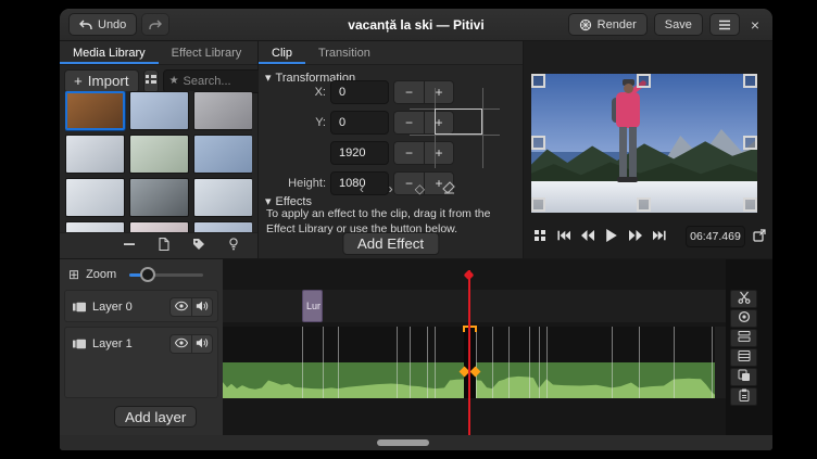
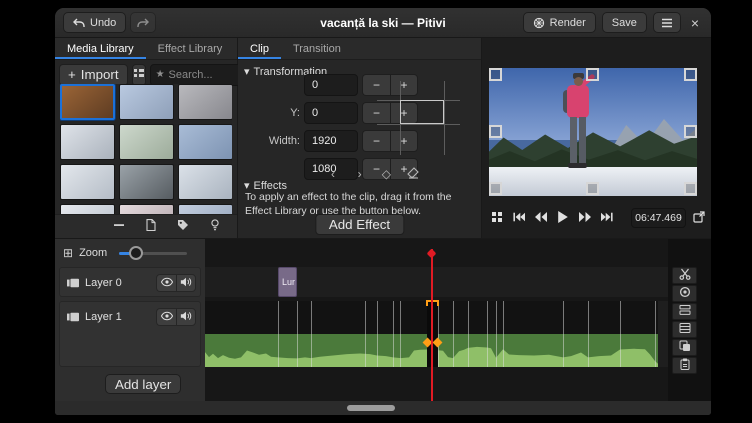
  Undo
  vacanță la ski — Pitivi
  Render
  Save
  ×
  Media Library
  Effect Library
  +
  Import
  ★
  Search...
  Clip
  Transition
  ▾
  Transformation
- X:
  0
  −
  +
  Y:
  0
  −
  +
+ Width:
  1920
  −
  +
- Height:
  1080
  −
  +
  ‹
  ›
  ◇
  ▾
  Effects
  To apply an effect to the clip, drag it from the Effect Library or use the button below.
  Add Effect
  06:47.469
  ⊞
  Zoom
  Layer 0
  Layer 1
  Add layer
  Lur
